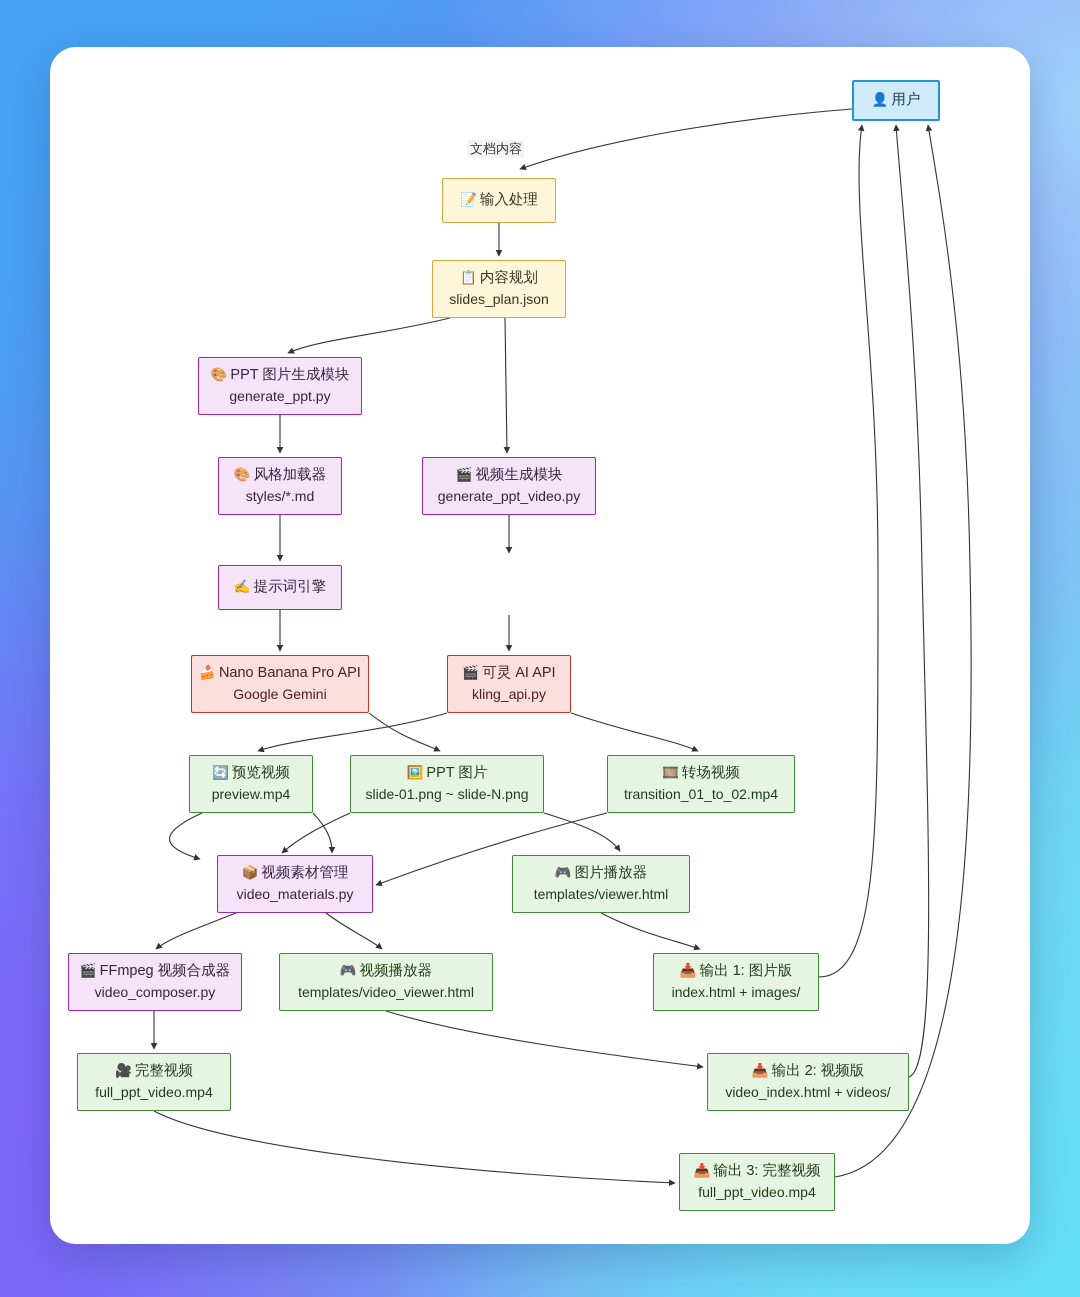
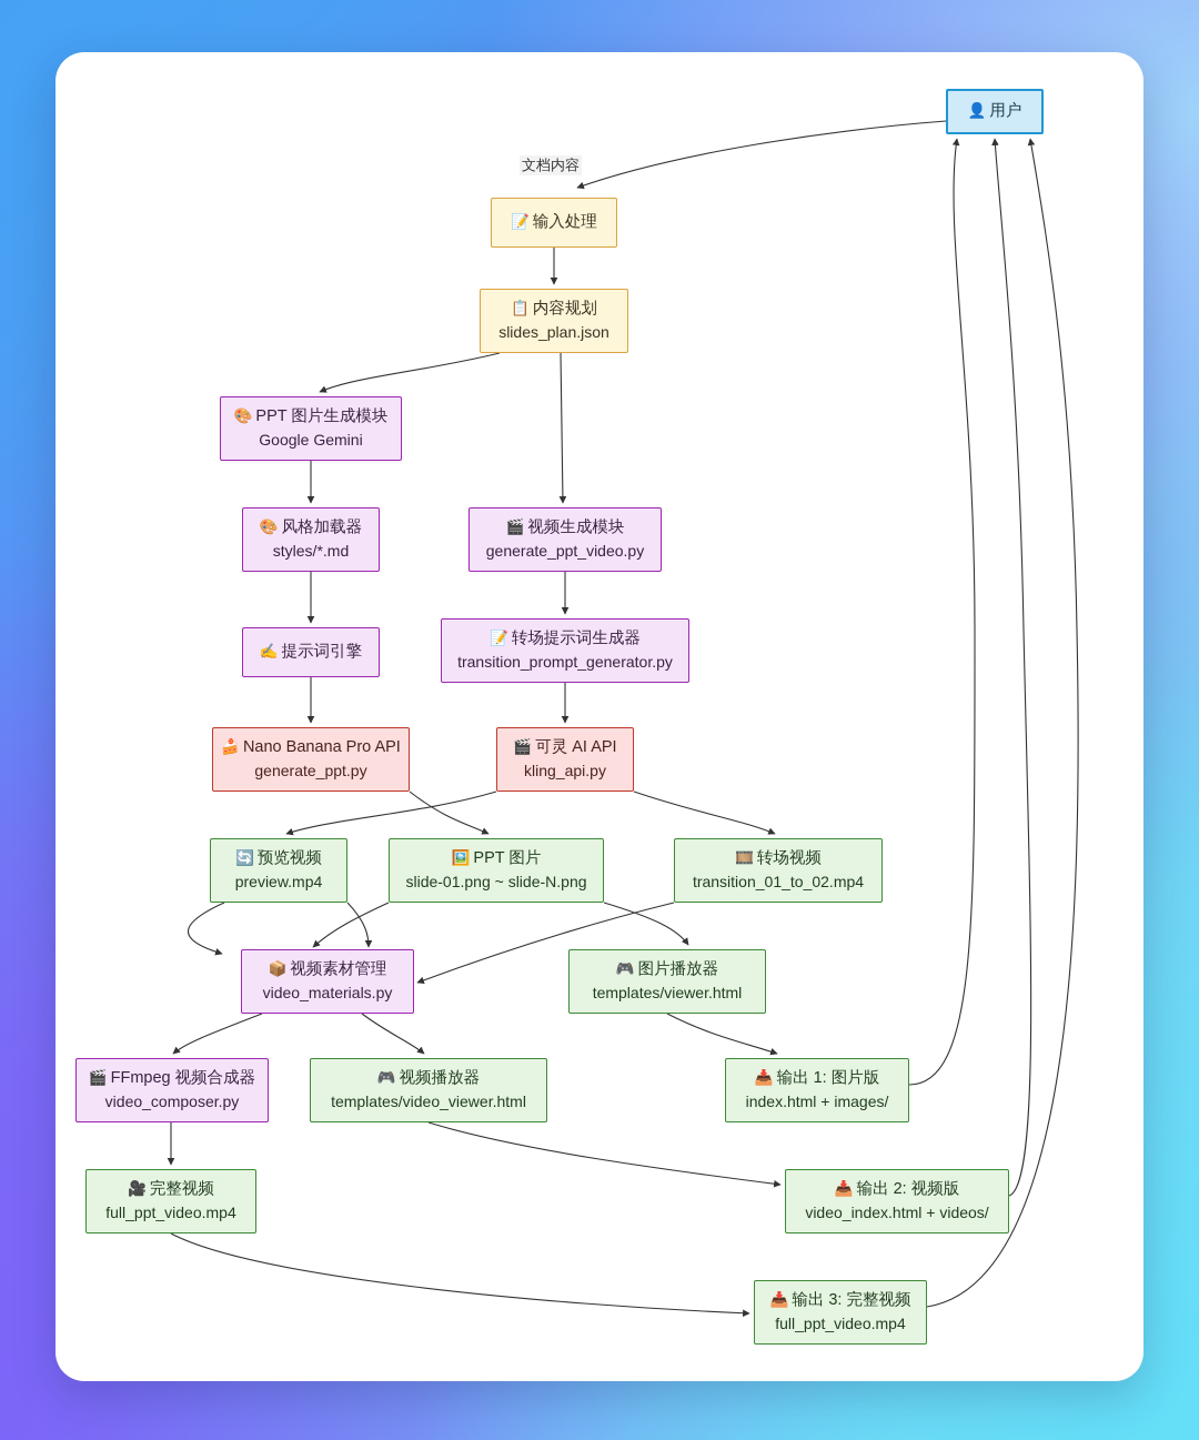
  文档内容
  👤 用户
  📝 输入处理
  📋 内容规划
  slides_plan.json
  🎨 PPT 图片生成模块
- generate_ppt.py
+ Google Gemini
  🎨 风格加载器
  styles/*.md
  ✍️ 提示词引擎
  🎬 视频生成模块
  generate_ppt_video.py
+ 📝 转场提示词生成器
+ transition_prompt_generator.py
  🍰 Nano Banana Pro API
- Google Gemini
+ generate_ppt.py
  🎬 可灵 AI API
  kling_api.py
  🔄 预览视频
  preview.mp4
  🖼️ PPT 图片
  slide-01.png ~ slide-N.png
  🎞️ 转场视频
  transition_01_to_02.mp4
  📦 视频素材管理
  video_materials.py
  🎮 图片播放器
  templates/viewer.html
  🎬 FFmpeg 视频合成器
  video_composer.py
  🎮 视频播放器
  templates/video_viewer.html
  📥 输出 1: 图片版
  index.html + images/
  🎥 完整视频
  full_ppt_video.mp4
  📥 输出 2: 视频版
  video_index.html + videos/
  📥 输出 3: 完整视频
  full_ppt_video.mp4
